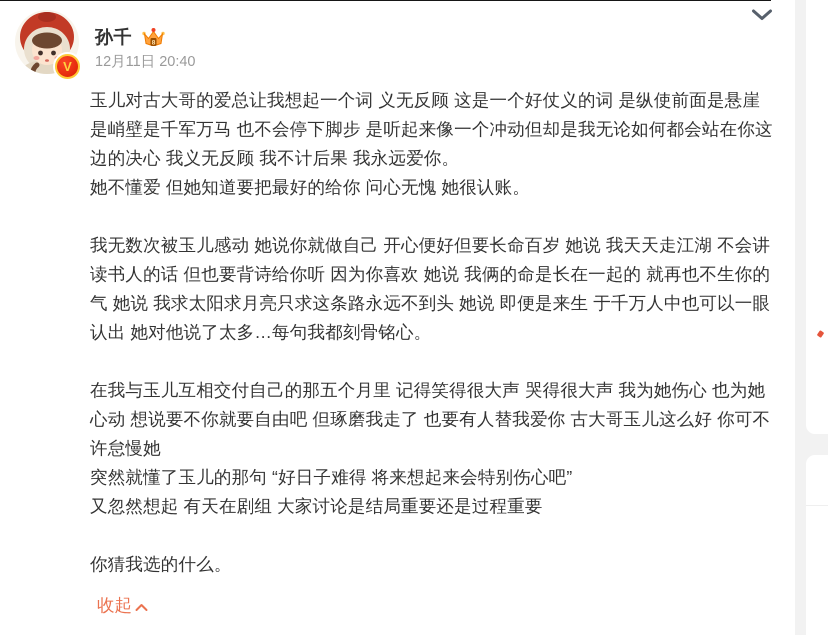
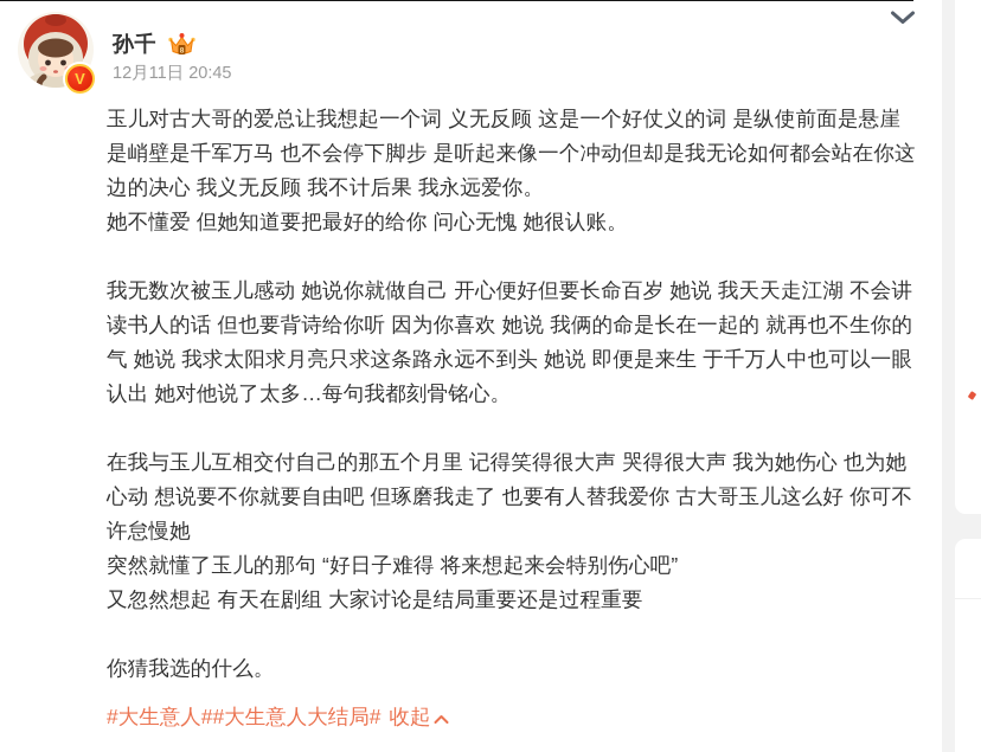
  V
  孙千
- 12月11日 20:40
+ 12月11日 20:45
  玉儿对古大哥的爱总让我想起一个词 义无反顾 这是一个好仗义的词 是纵使前面是悬崖
  是峭壁是千军万马 也不会停下脚步 是听起来像一个冲动但却是我无论如何都会站在你这
  边的决心 我义无反顾 我不计后果 我永远爱你。
  她不懂爱 但她知道要把最好的给你 问心无愧 她很认账。
  我无数次被玉儿感动 她说你就做自己 开心便好但要长命百岁 她说 我天天走江湖 不会讲
  读书人的话 但也要背诗给你听 因为你喜欢 她说 我俩的命是长在一起的 就再也不生你的
  气 她说 我求太阳求月亮只求这条路永远不到头 她说 即便是来生 于千万人中也可以一眼
  认出 她对他说了太多…每句我都刻骨铭心。
  在我与玉儿互相交付自己的那五个月里 记得笑得很大声 哭得很大声 我为她伤心 也为她
  心动 想说要不你就要自由吧 但琢磨我走了 也要有人替我爱你 古大哥玉儿这么好 你可不
  许怠慢她
  突然就懂了玉儿的那句 “好日子难得 将来想起来会特别伤心吧”
  又忽然想起 有天在剧组 大家讨论是结局重要还是过程重要
  你猜我选的什么。
+ #大生意人#
+ #大生意人大结局#
  收起
